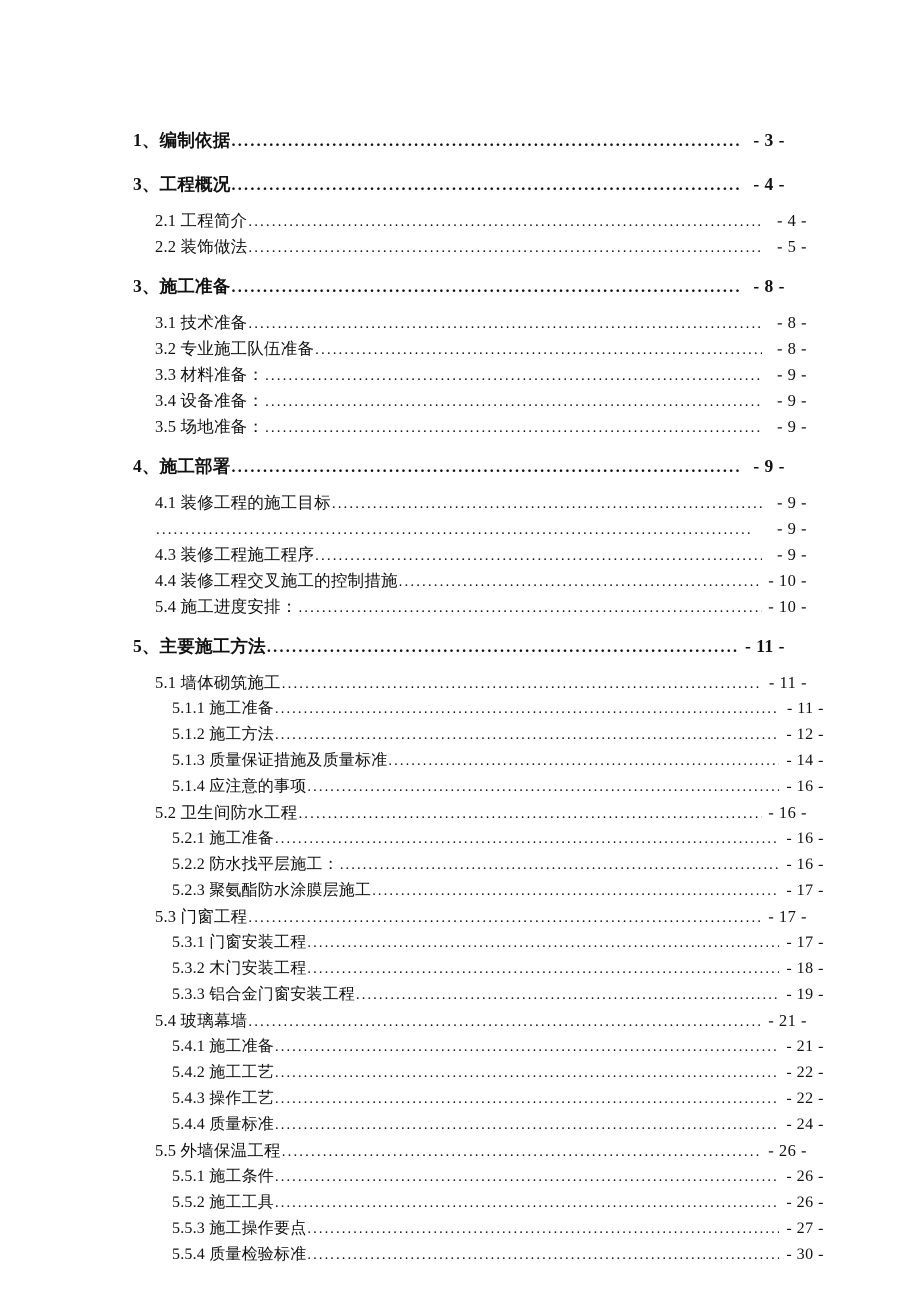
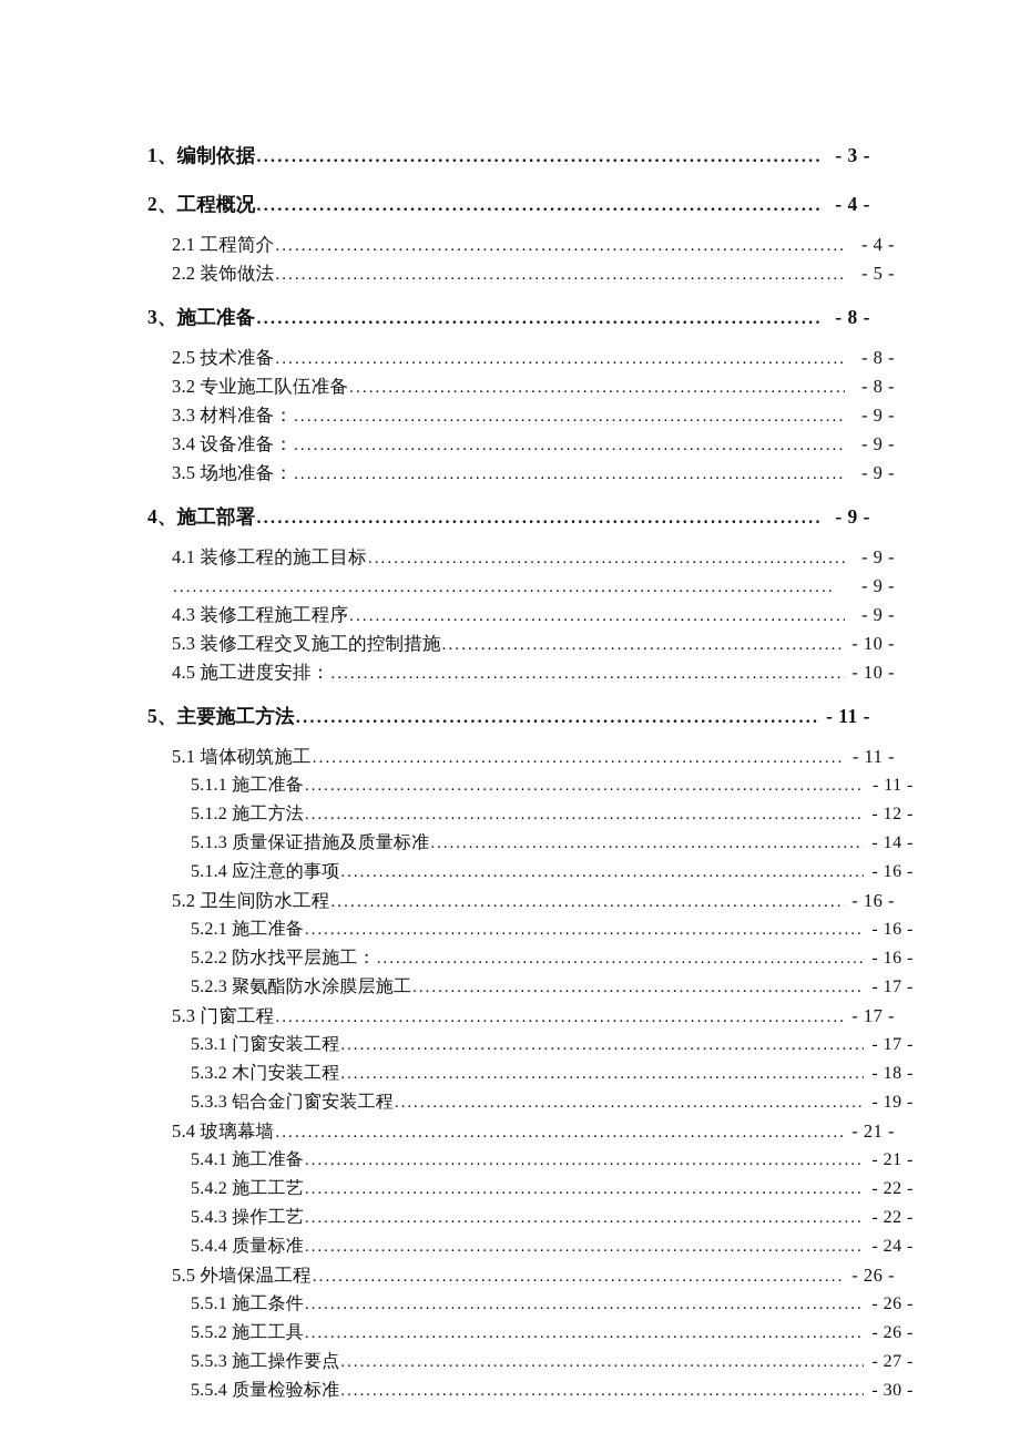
  1、编制依据
  - 3 -
- 3、工程概况
+ 2、工程概况
  - 4 -
  2.1 工程简介
  - 4 -
  2.2 装饰做法
  - 5 -
  3、施工准备
  - 8 -
- 3.1 技术准备
+ 2.5 技术准备
  - 8 -
  3.2 专业施工队伍准备
  - 8 -
  3.3 材料准备：
  - 9 -
  3.4 设备准备：
  - 9 -
  3.5 场地准备：
  - 9 -
  4、施工部署
  - 9 -
  4.1 装修工程的施工目标
  - 9 -
  - 9 -
  4.3 装修工程施工程序
  - 9 -
- 4.4 装修工程交叉施工的控制措施
+ 5.3 装修工程交叉施工的控制措施
  - 10 -
- 5.4 施工进度安排：
+ 4.5 施工进度安排：
  - 10 -
  5、主要施工方法
  - 11 -
  5.1 墙体砌筑施工
  - 11 -
  5.1.1 施工准备
  - 11 -
  5.1.2 施工方法
  - 12 -
  5.1.3 质量保证措施及质量标准
  - 14 -
  5.1.4 应注意的事项
  - 16 -
  5.2 卫生间防水工程
  - 16 -
  5.2.1 施工准备
  - 16 -
  5.2.2 防水找平层施工：
  - 16 -
  5.2.3 聚氨酯防水涂膜层施工
  - 17 -
  5.3 门窗工程
  - 17 -
  5.3.1 门窗安装工程
  - 17 -
  5.3.2 木门安装工程
  - 18 -
  5.3.3 铝合金门窗安装工程
  - 19 -
  5.4 玻璃幕墙
  - 21 -
  5.4.1 施工准备
  - 21 -
  5.4.2 施工工艺
  - 22 -
  5.4.3 操作工艺
  - 22 -
  5.4.4 质量标准
  - 24 -
  5.5 外墙保温工程
  - 26 -
  5.5.1 施工条件
  - 26 -
  5.5.2 施工工具
  - 26 -
  5.5.3 施工操作要点
  - 27 -
  5.5.4 质量检验标准
  - 30 -
